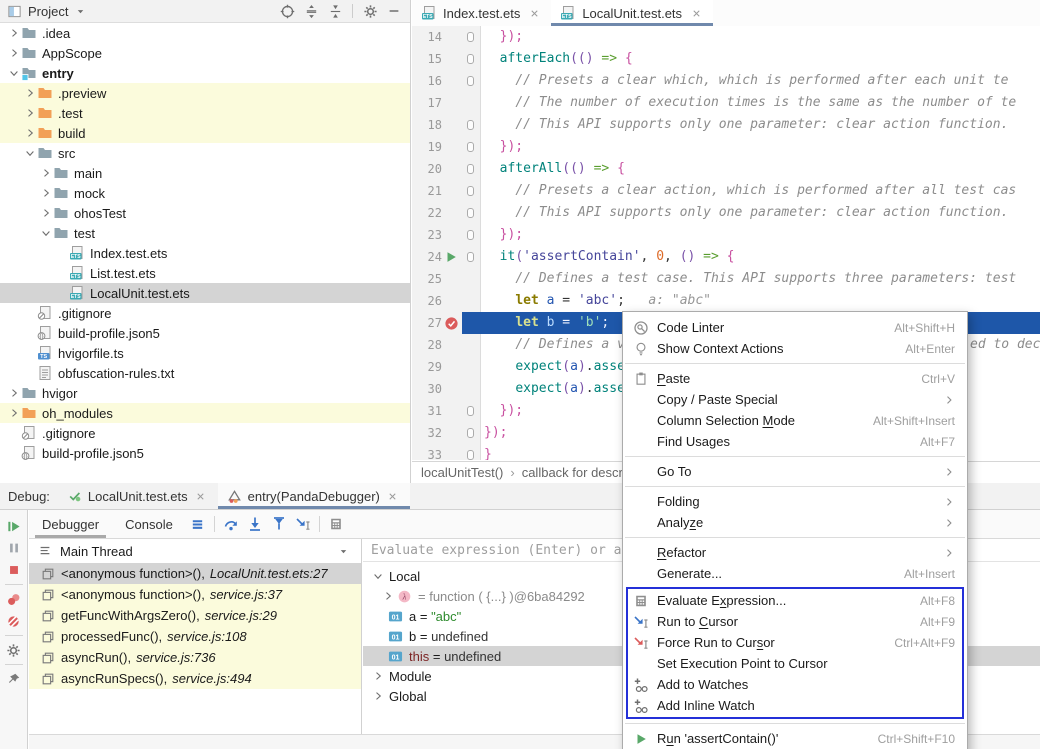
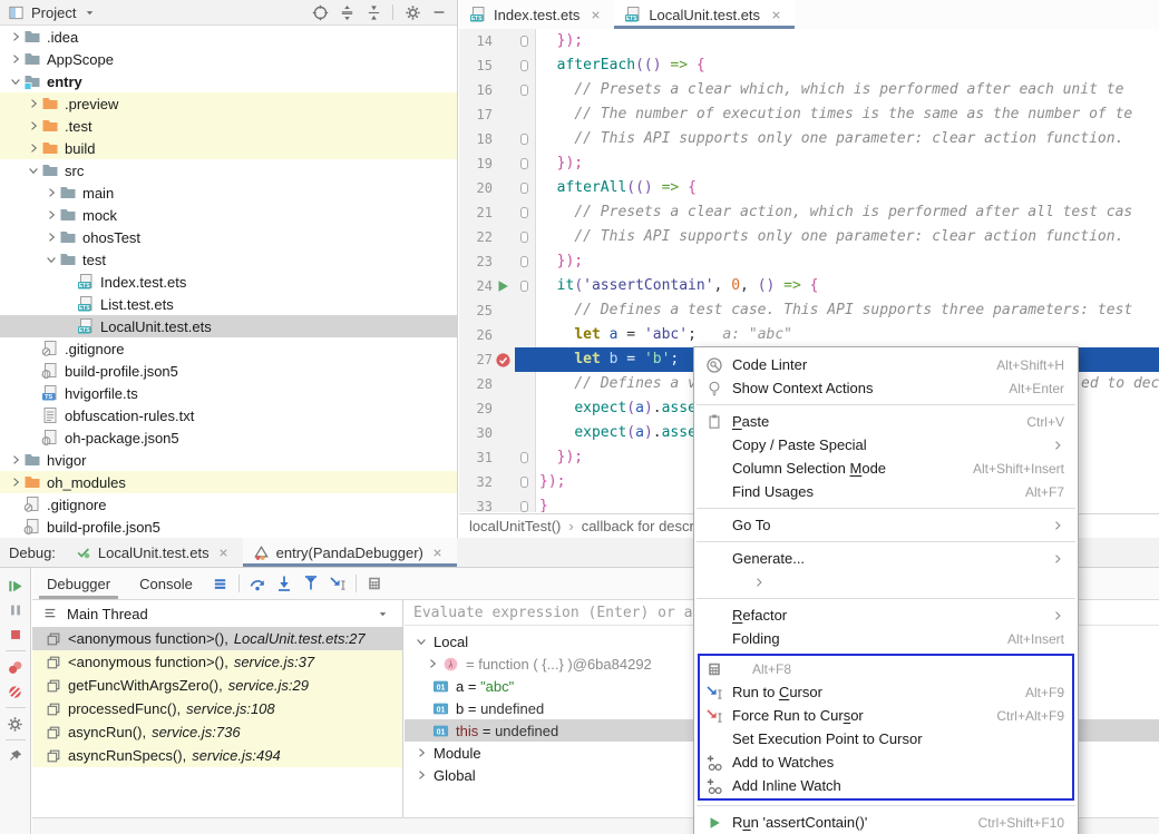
  Project
  .idea
  AppScope
  entry
  .preview
  .test
  build
  src
  main
  mock
  ohosTest
  test
  Index.test.ets
  List.test.ets
  LocalUnit.test.ets
  .gitignore
  build-profile.json5
  hvigorfile.ts
  obfuscation-rules.txt
+ oh-package.json5
  hvigor
  oh_modules
  .gitignore
  build-profile.json5
  Index.test.ets
  LocalUnit.test.ets
  14
  });
  15
  afterEach(() => {
  16
  // Presets a clear which, which is performed after each unit te
  17
  // The number of execution times is the same as the number of te
  18
  // This API supports only one parameter: clear action function.
  19
  });
  20
  afterAll(() => {
  21
  // Presets a clear action, which is performed after all test cas
  22
  // This API supports only one parameter: clear action function.
  23
  });
  24
  it('assertContain', 0, () => {
  25
  // Defines a test case. This API supports three parameters: test
  26
  let a = 'abc'; a: "abc"
  27
  let b = 'b';
  28
  // Defines a v
  ed to dec
  29
  expect(a).asse
  30
  expect(a).asse
  31
  });
  32
  });
  33
  }
  localUnitTest()
  ›
  callback for descr
  Debug:
  LocalUnit.test.ets
  entry(PandaDebugger)
  Debugger
  Console
  Main Thread
  <anonymous function>(),
  LocalUnit.test.ets:27
  <anonymous function>(),
  service.js:37
  getFuncWithArgsZero(),
  service.js:29
  processedFunc(),
  service.js:108
  asyncRun(),
  service.js:736
  asyncRunSpecs(),
  service.js:494
  Evaluate expression (Enter) or a
  Local
  λ
  = function ( {...} )@6ba84292
  a
  =
  "abc"
  b
  =
  undefined
  this
  =
  undefined
  Module
  Global
  Code Linter
  Alt+Shift+H
  Show Context Actions
  Alt+Enter
  Paste
  Ctrl+V
  Copy / Paste Special
  Column Selection Mode
  Alt+Shift+Insert
  Find Usages
  Alt+F7
  Go To
- Folding
+ Generate...
- Analyze
  Refactor
- Generate...
+ Folding
  Alt+Insert
- Evaluate Expression...
  Alt+F8
  Run to Cursor
  Alt+F9
  Force Run to Cursor
  Ctrl+Alt+F9
  Set Execution Point to Cursor
  Add to Watches
  Add Inline Watch
  Run 'assertContain()'
  Ctrl+Shift+F10
